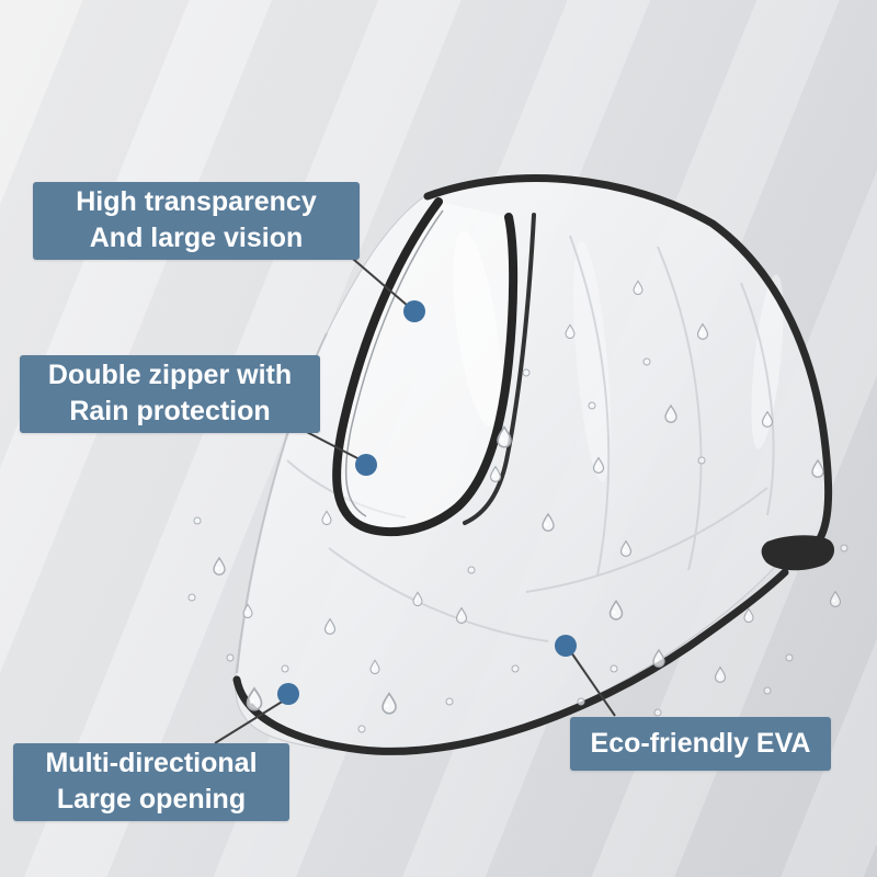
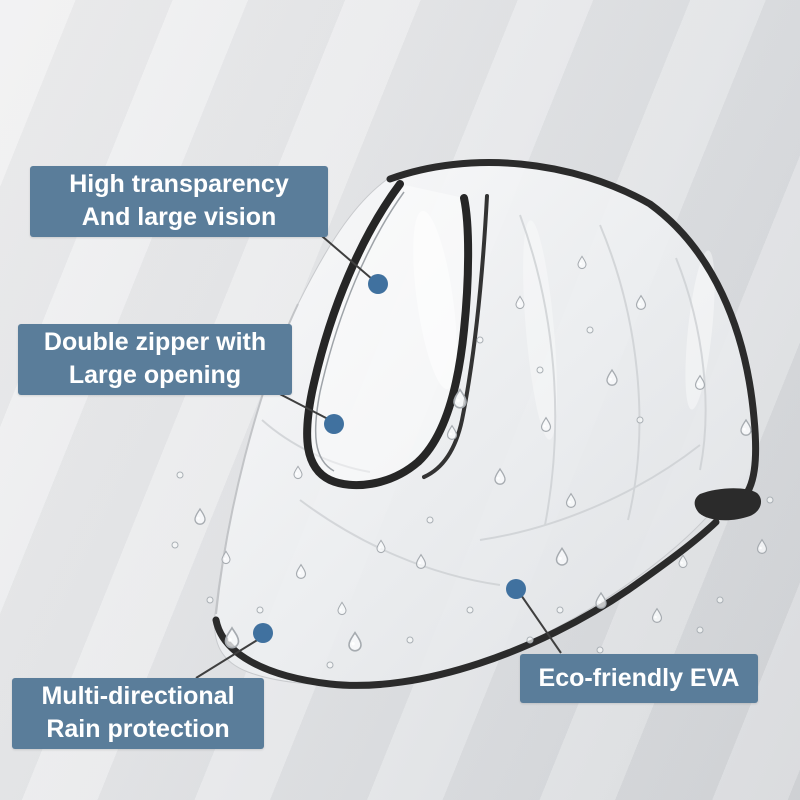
  High transparency
  And large vision
  Double zipper with
- Rain protection
+ Large opening
  Multi-directional
- Large opening
+ Rain protection
  Eco-friendly EVA
